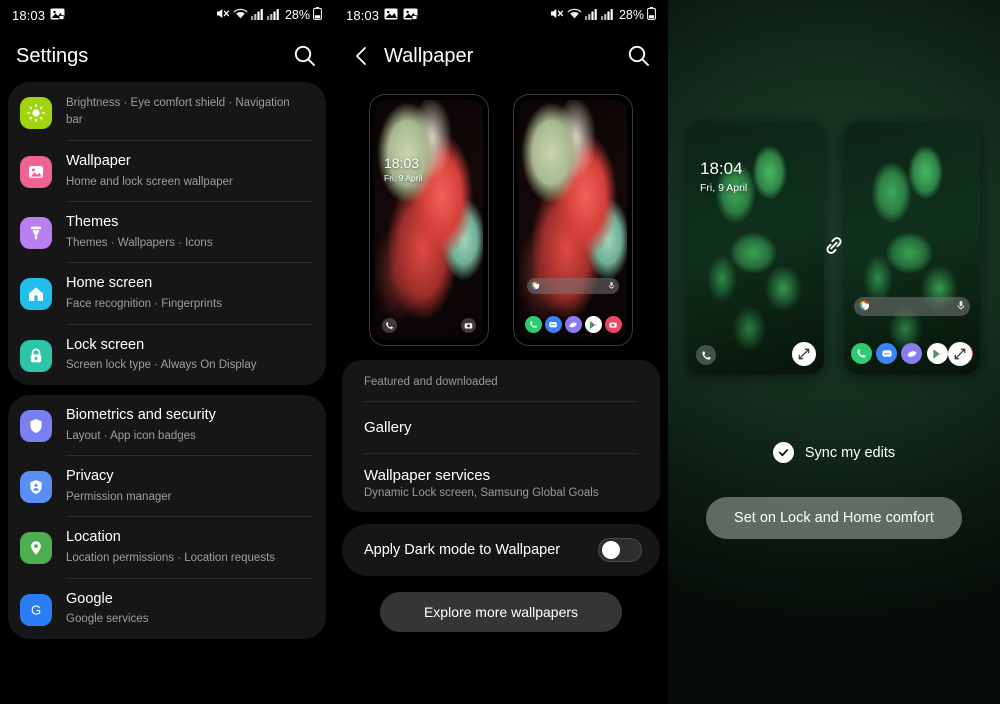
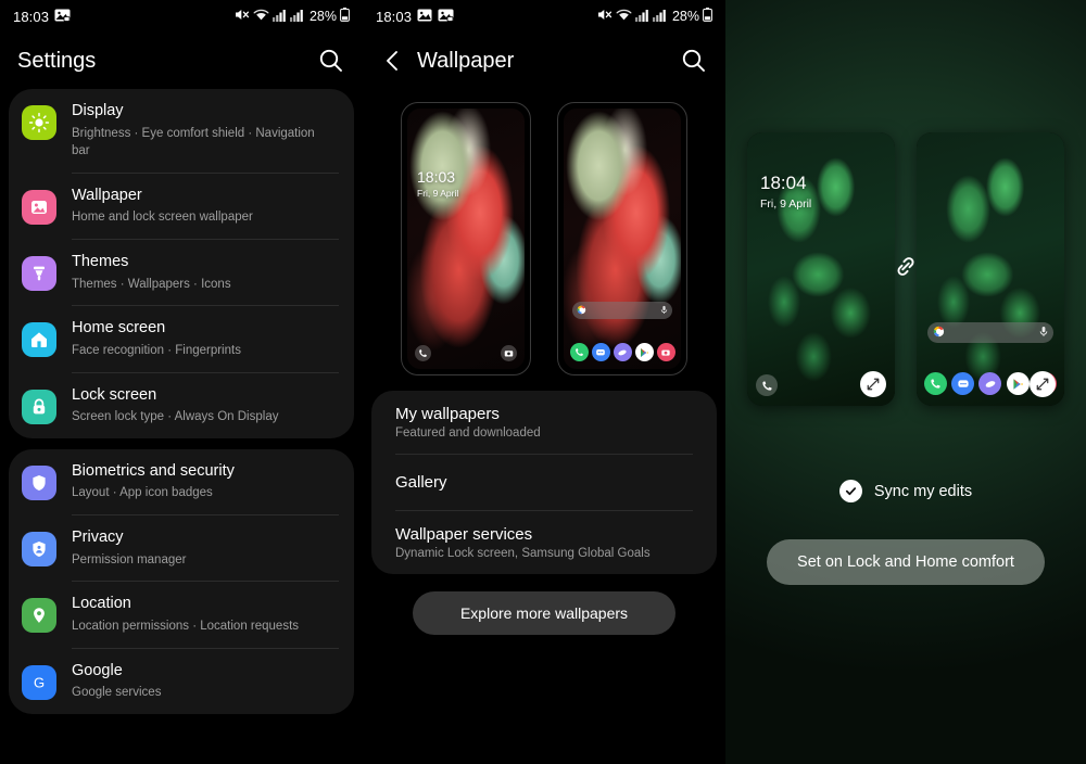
  18:03
  28%
  Settings
+ Display
  Brightness · Eye comfort shield · Navigation bar
  Wallpaper
  Home and lock screen wallpaper
  Themes
  Themes · Wallpapers · Icons
  Home screen
  Face recognition · Fingerprints
  Lock screen
  Screen lock type · Always On Display
  Biometrics and security
  Layout · App icon badges
  Privacy
  Permission manager
  Location
  Location permissions · Location requests
  G
  Google
  Google services
  18:03
  28%
  Wallpaper
  18:03
  Fri, 9 April
+ My wallpapers
  Featured and downloaded
  Gallery
  Wallpaper services
  Dynamic Lock screen, Samsung Global Goals
- Apply Dark mode to Wallpaper
  Explore more wallpapers
  18:04
  Fri, 9 April
  Sync my edits
  Set on Lock and Home comfort
